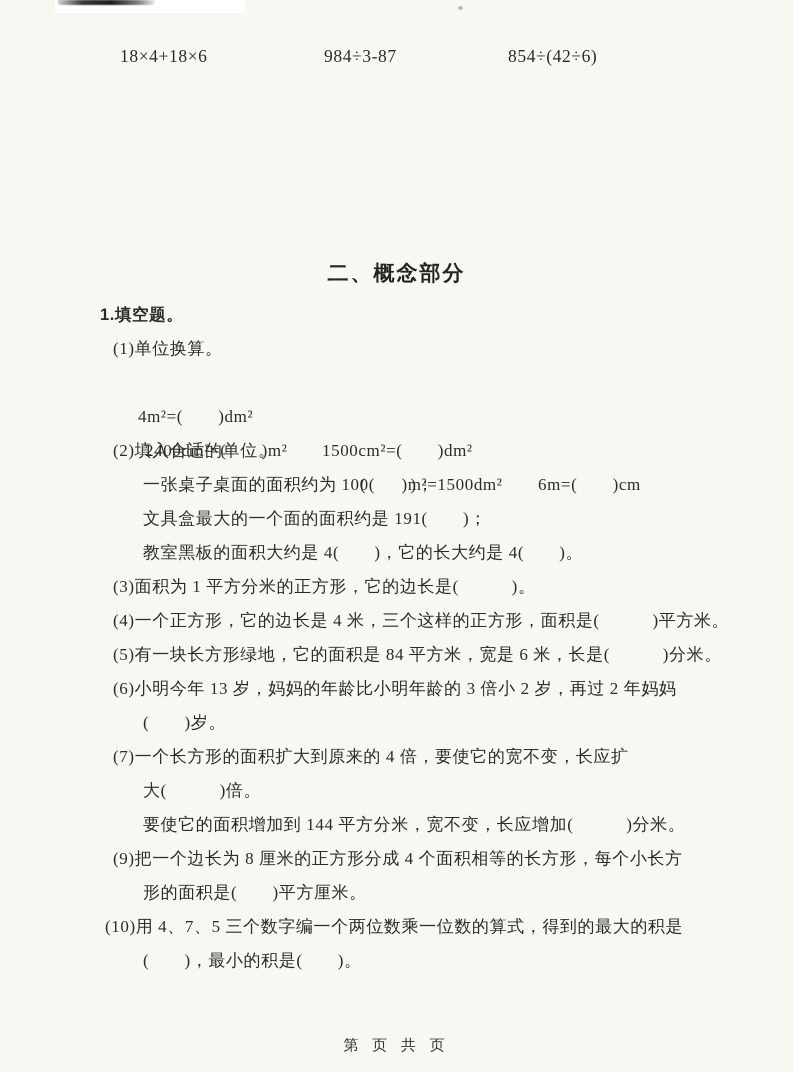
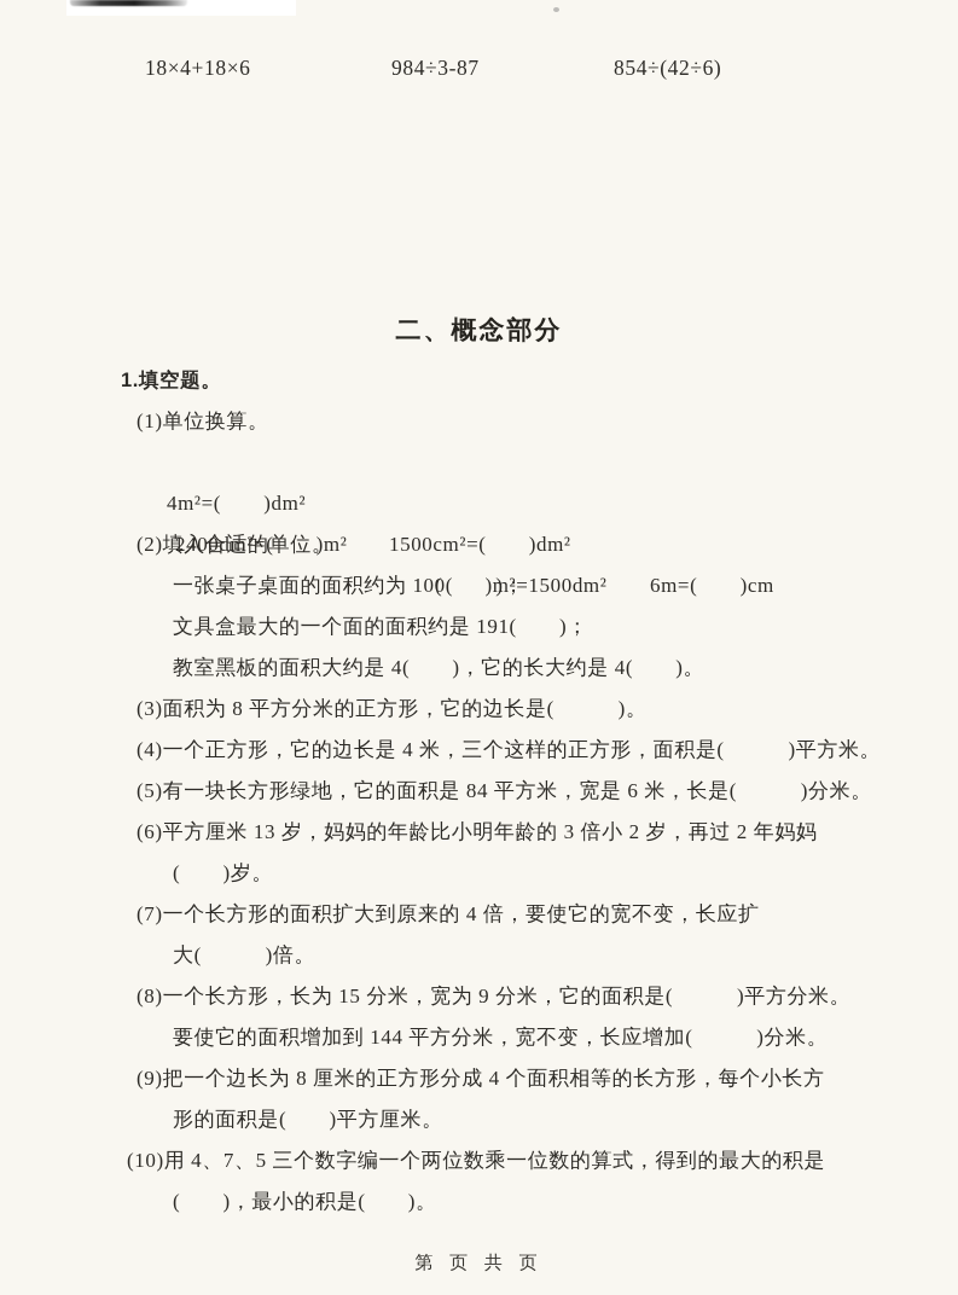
  18×4+18×6
  984÷3-87
  854÷(42÷6)
  二、概念部分
  1.填空题。
  (1)单位换算。
  4m²=( )dm²
  1500cm²=( )dm²
  6m=( )cm
  2400dm²=( )m²
  ( )m²=1500dm²
  (2)填入合适的单位。
  一张桌子桌面的面积约为 100( )；
  文具盒最大的一个面的面积约是 191( )；
  教室黑板的面积大约是 4( )，它的长大约是 4( )。
- (3)面积为 1 平方分米的正方形，它的边长是( )。
+ (3)面积为 8 平方分米的正方形，它的边长是( )。
  (4)一个正方形，它的边长是 4 米，三个这样的正方形，面积是( )平方米。
  (5)有一块长方形绿地，它的面积是 84 平方米，宽是 6 米，长是( )分米。
- (6)小明今年 13 岁，妈妈的年龄比小明年龄的 3 倍小 2 岁，再过 2 年妈妈
+ (6)平方厘米 13 岁，妈妈的年龄比小明年龄的 3 倍小 2 岁，再过 2 年妈妈
  ( )岁。
  (7)一个长方形的面积扩大到原来的 4 倍，要使它的宽不变，长应扩
  大( )倍。
+ (8)一个长方形，长为 15 分米，宽为 9 分米，它的面积是( )平方分米。
  要使它的面积增加到 144 平方分米，宽不变，长应增加( )分米。
  (9)把一个边长为 8 厘米的正方形分成 4 个面积相等的长方形，每个小长方
  形的面积是( )平方厘米。
  (10)用 4、7、5 三个数字编一个两位数乘一位数的算式，得到的最大的积是
  ( )，最小的积是( )。
  第 页 共 页
